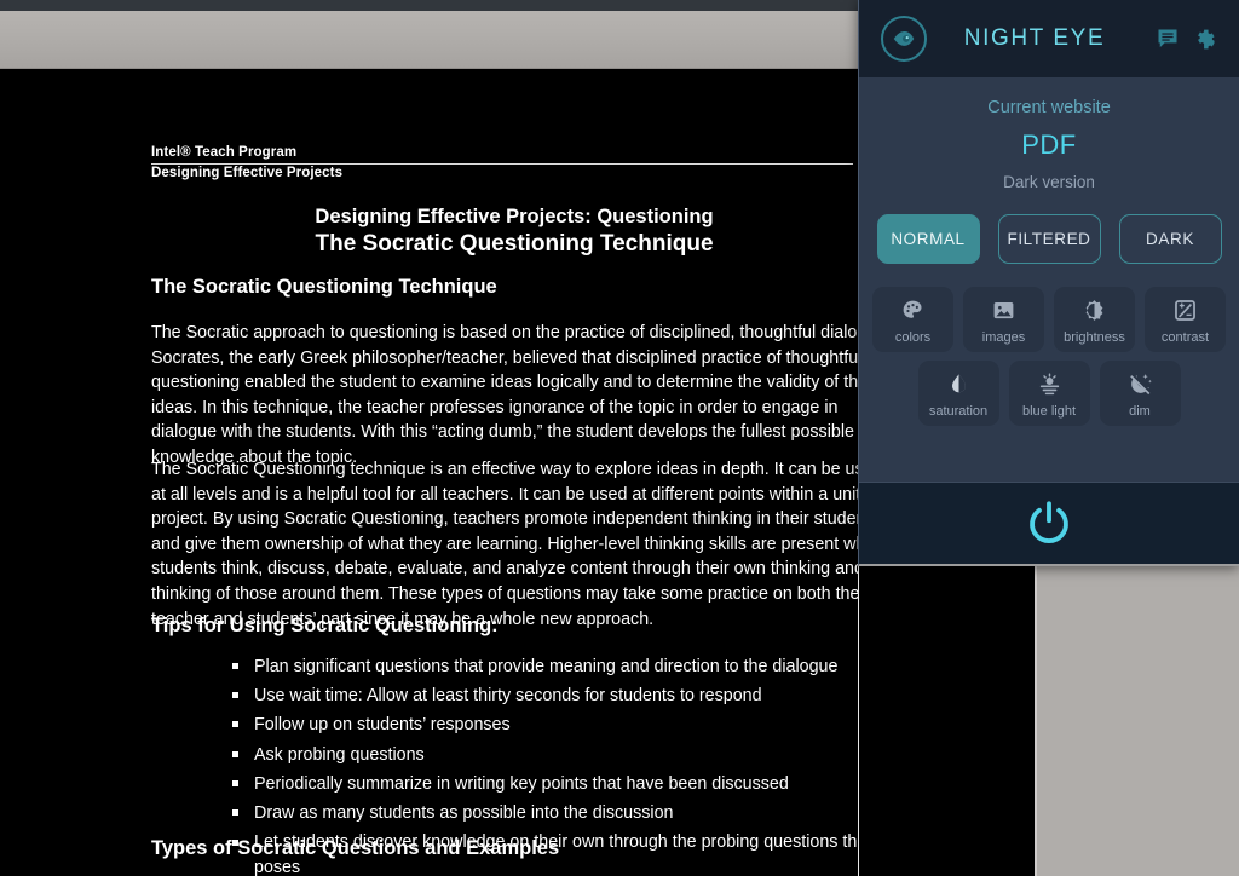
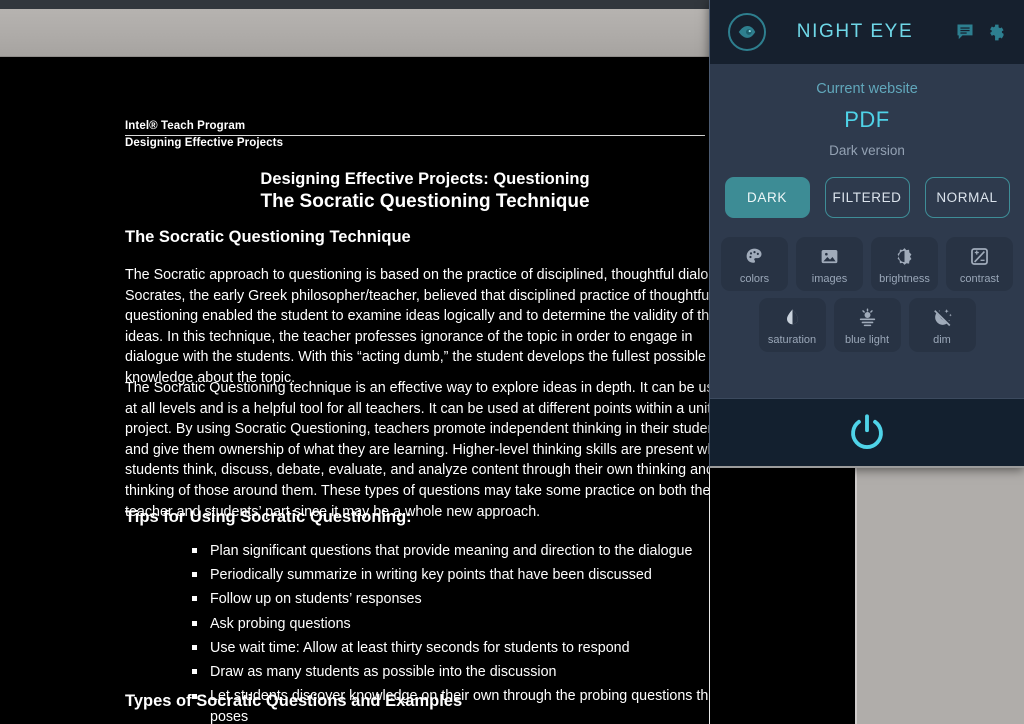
  Intel® Teach Program
  Designing Effective Projects
  Designing Effective Projects: Questioning
  The Socratic Questioning Technique
  The Socratic Questioning Technique
  The Socratic approach to questioning is based on the practice of disciplined, thoughtful dialo Socrates, the early Greek philosopher/teacher, believed that disciplined practice of thoughtfu questioning enabled the student to examine ideas logically and to determine the validity of th ideas. In this technique, the teacher professes ignorance of the topic in order to engage in dialogue with the students. With this “acting dumb,” the student develops the fullest possible knowledge about the topic.
  The Socratic Questioning technique is an effective way to explore ideas in depth. It can be u at all levels and is a helpful tool for all teachers. It can be used at different points within a uni project. By using Socratic Questioning, teachers promote independent thinking in their stude and give them ownership of what they are learning. Higher-level thinking skills are present w students think, discuss, debate, evaluate, and analyze content through their own thinking an thinking of those around them. These types of questions may take some practice on both the teacher and students’ part since it may be a whole new approach.
  Tips for Using Socratic Questioning:
  Plan significant questions that provide meaning and direction to the dialogue
- Use wait time: Allow at least thirty seconds for students to respond
+ Periodically summarize in writing key points that have been discussed
  Follow up on students’ responses
  Ask probing questions
- Periodically summarize in writing key points that have been discussed
+ Use wait time: Allow at least thirty seconds for students to respond
  Draw as many students as possible into the discussion
  Let students discover knowledge on their own through the probing questions th poses
  Types of Socratic Questions and Examples
  NIGHT EYE
  Current website
  PDF
  Dark version
- NORMAL
+ DARK
  FILTERED
- DARK
+ NORMAL
  colors
  images
  brightness
  contrast
  saturation
  blue light
  dim
